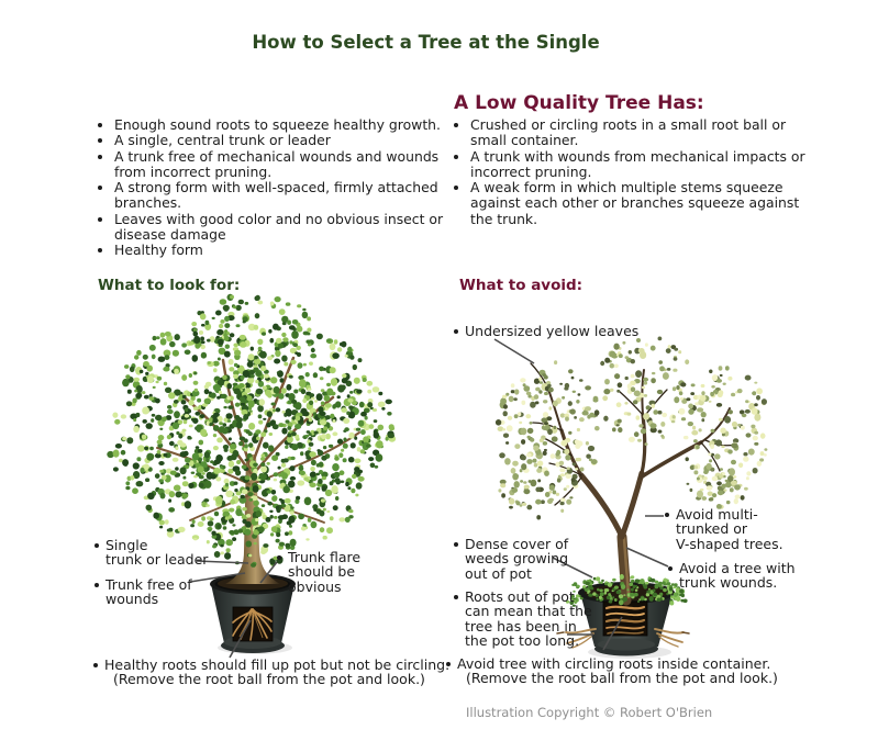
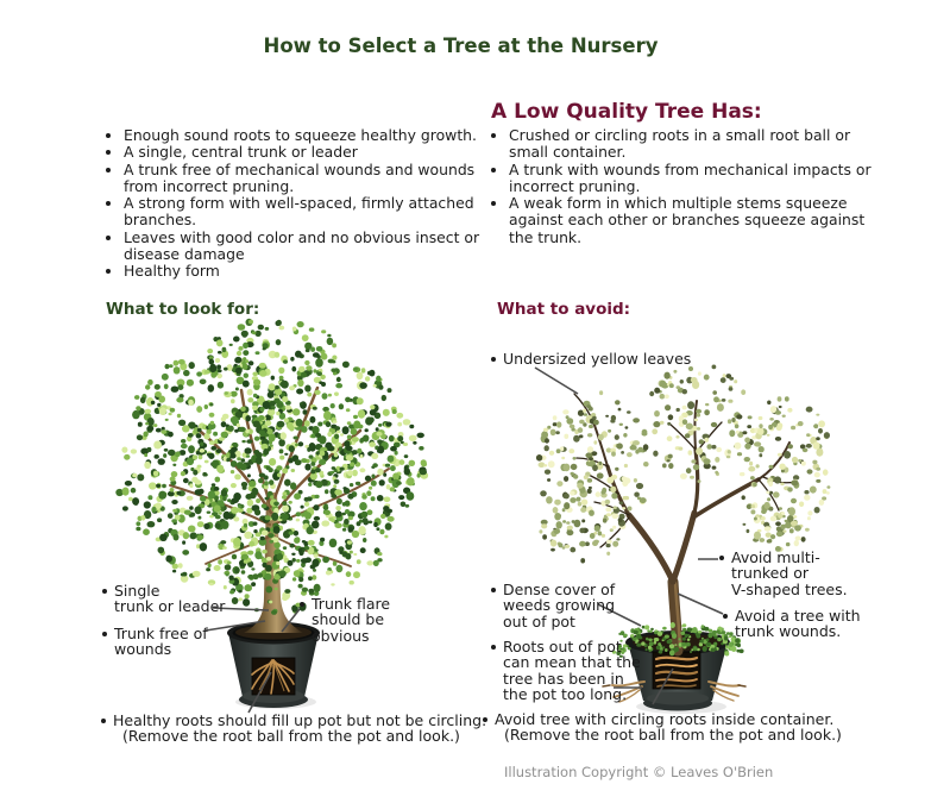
- How to Select a Tree at the Single
+ How to Select a Tree at the Nursery
  A Low Quality Tree Has:
  Enough sound roots to squeeze healthy growth.
  A single, central trunk or leader
  A trunk free of mechanical wounds and wounds
  from incorrect pruning.
  A strong form with well-spaced, firmly attached
  branches.
  Leaves with good color and no obvious insect or
  disease damage
  Healthy form
  Crushed or circling roots in a small root ball or
  small container.
  A trunk with wounds from mechanical impacts or
  incorrect pruning.
  A weak form in which multiple stems squeeze
  against each other or branches squeeze against
  the trunk.
  What to look for:
  What to avoid:
  Single
  trunk or leader
  Trunk free of
  wounds
  Trunk flare
  should be
  obvious
  Healthy roots should fill up pot but not be circling
  (Remove the root ball from the pot and look.)
  Undersized yellow leaves
  Avoid multi-
  trunked or
  V-shaped trees.
  Dense cover of
  weeds growing
  out of pot
  Avoid a tree with
  trunk wounds.
  Roots out of pot
  can mean that the
  tree has been in
  the pot too long.
  Avoid tree with circling roots inside container.
  (Remove the root ball from the pot and look.)
- Illustration Copyright © Robert O'Brien
+ Illustration Copyright © Leaves O'Brien
